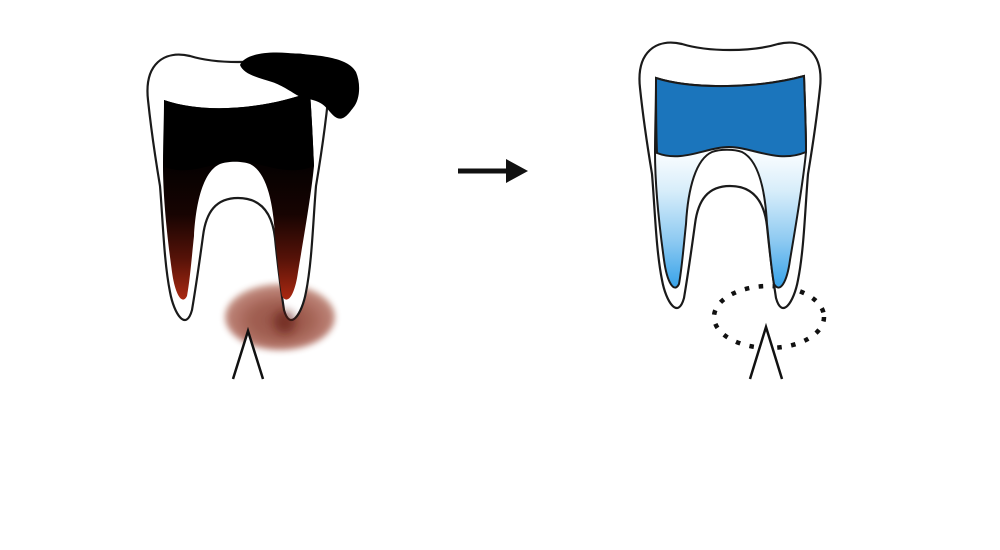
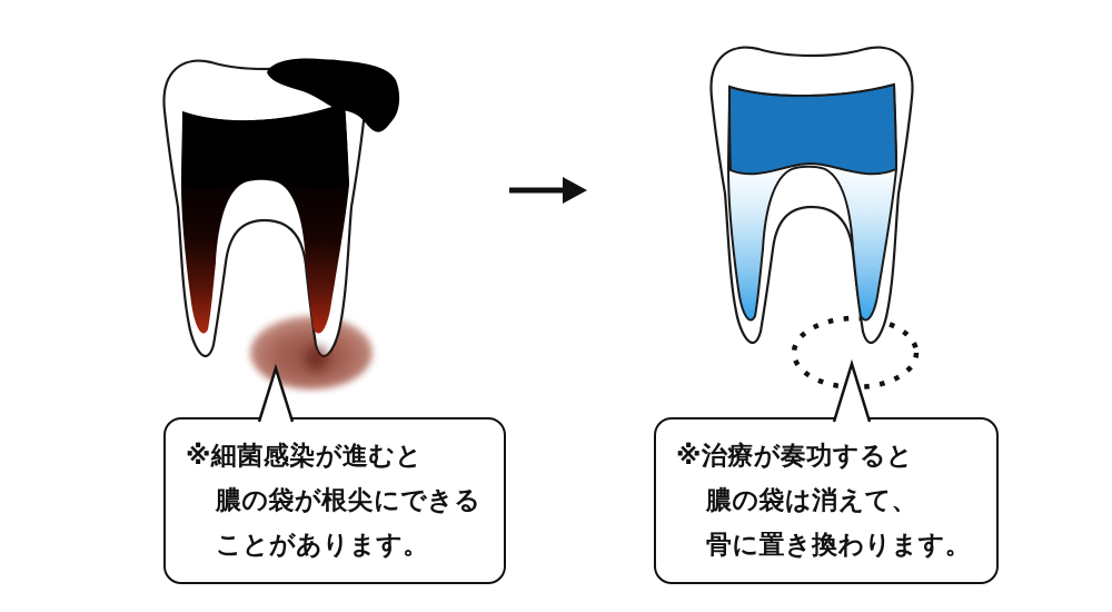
+ ※細菌感染が進むと
+ 膿の袋が根尖にできる
+ ことがあります。
+ ※治療が奏功すると
+ 膿の袋は消えて、
+ 骨に置き換わります。
